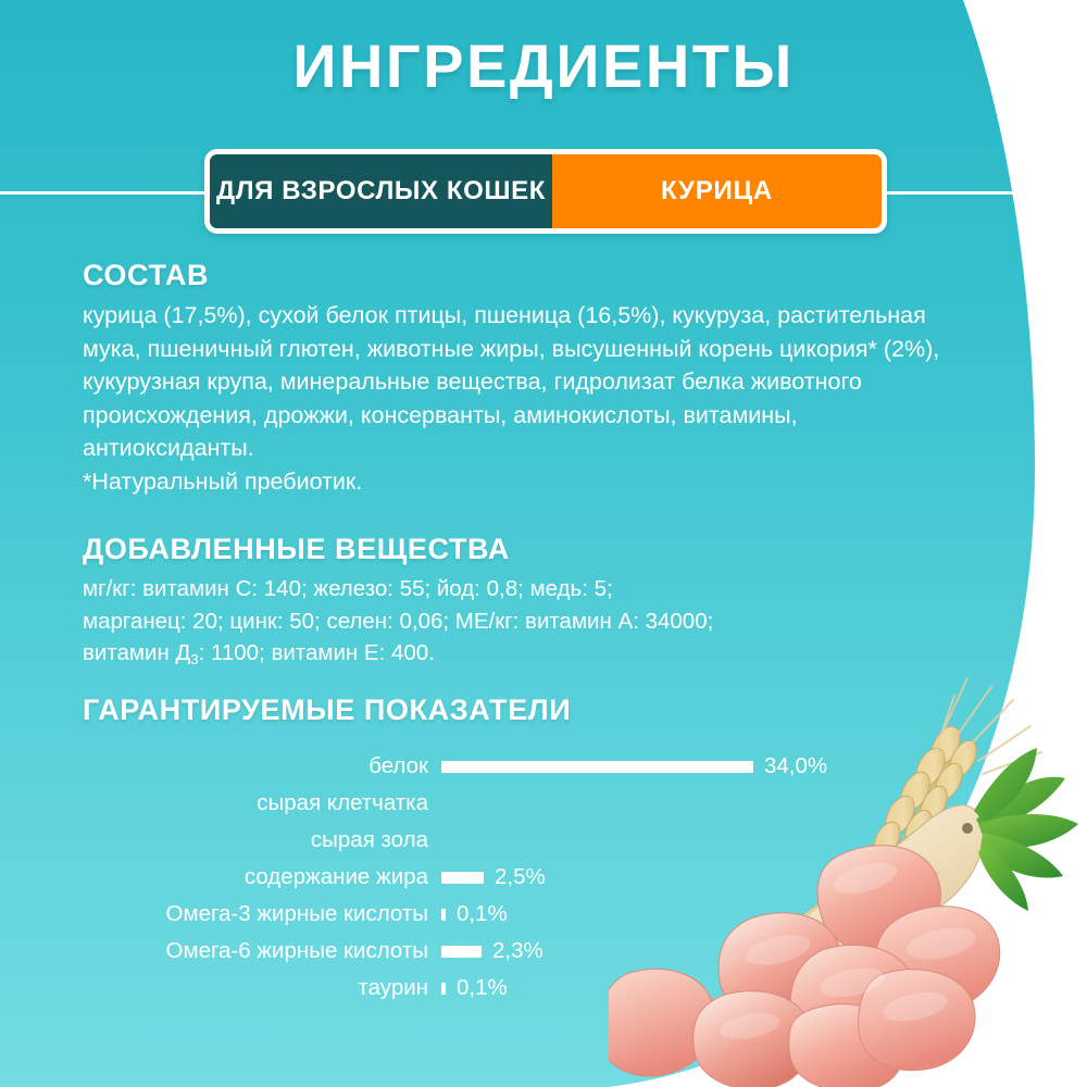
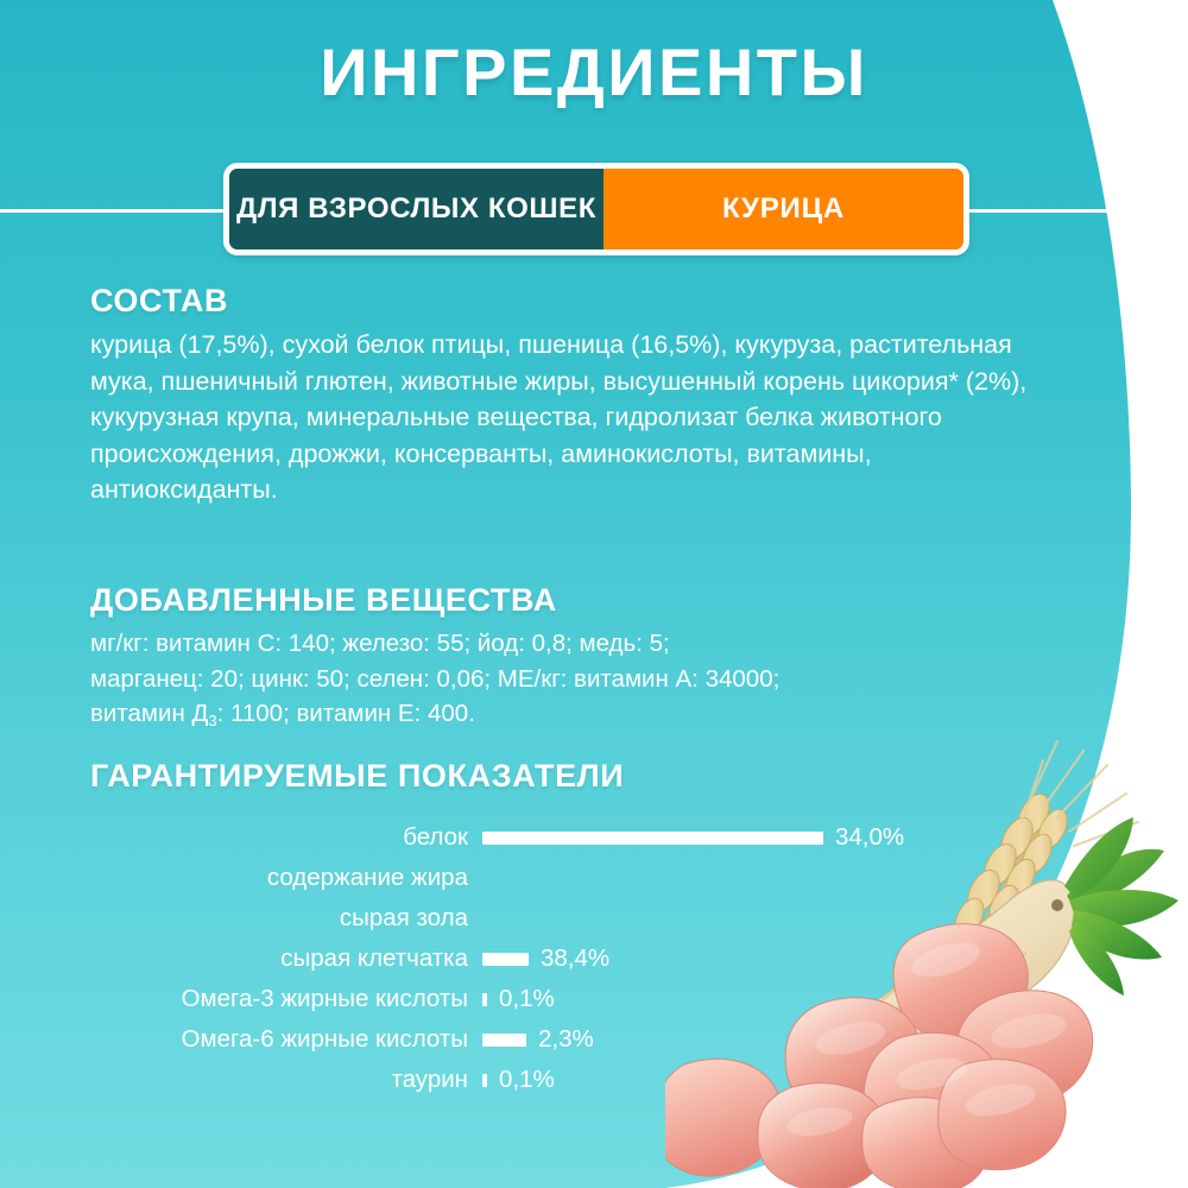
  ИНГРЕДИЕНТЫ
  ДЛЯ ВЗРОСЛЫХ КОШЕК
  КУРИЦА
  СОСТАВ
  курица (17,5%), сухой белок птицы, пшеница (16,5%), кукуруза, растительная мука, пшеничный глютен, животные жиры, высушенный корень цикория* (2%), кукурузная крупа, минеральные вещества, гидролизат белка животного происхождения, дрожжи, консерванты, аминокислоты, витамины, антиоксиданты.
- *Натуральный пребиотик.
  ДОБАВЛЕННЫЕ ВЕЩЕСТВА
  мг/кг: витамин С: 140; железо: 55; йод: 0,8; медь: 5;
  марганец: 20; цинк: 50; селен: 0,06; МЕ/кг: витамин А: 34000;
  витамин Д3: 1100; витамин Е: 400.
  ГАРАНТИРУЕМЫЕ ПОКАЗАТЕЛИ
  белок
  34,0%
- сырая клетчатка
+ содержание жира
  сырая зола
- содержание жира
+ сырая клетчатка
- 2,5%
+ 38,4%
  Омега-3 жирные кислоты
  0,1%
  Омега-6 жирные кислоты
  2,3%
  таурин
  0,1%
